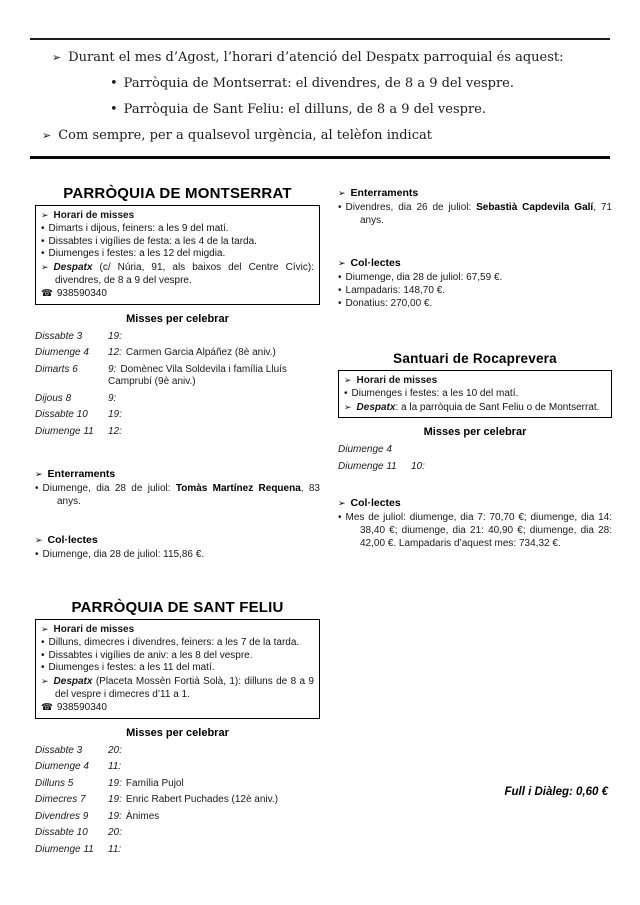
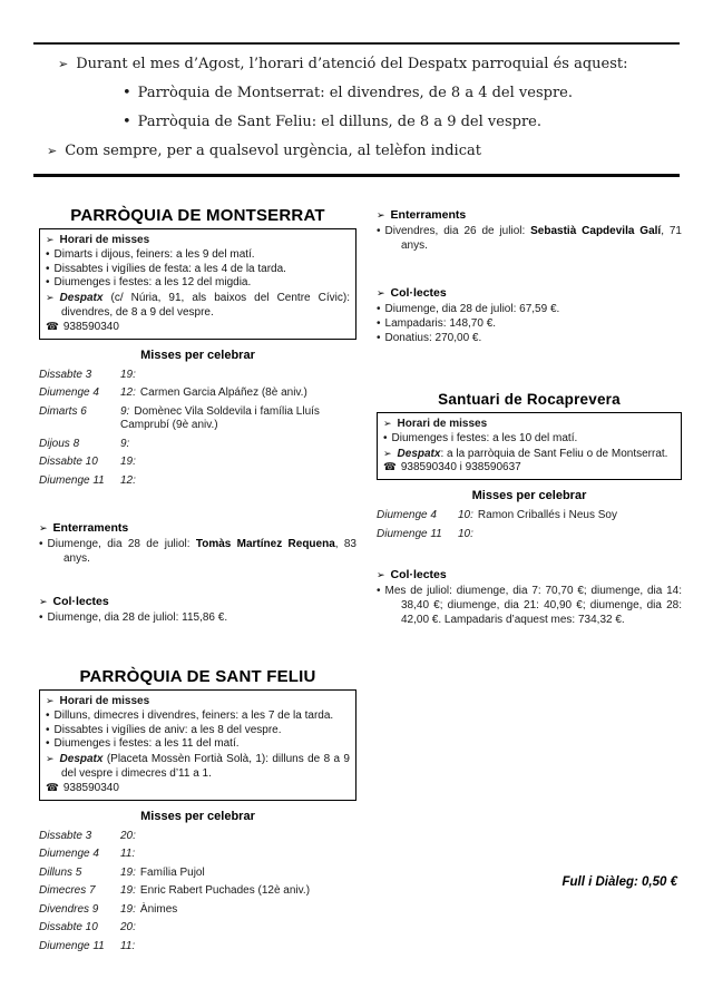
  ➢ Durant el mes d’Agost, l’horari d’atenció del Despatx parroquial és aquest:
- • Parròquia de Montserrat: el divendres, de 8 a 9 del vespre.
+ • Parròquia de Montserrat: el divendres, de 8 a 4 del vespre.
  • Parròquia de Sant Feliu: el dilluns, de 8 a 9 del vespre.
  ➢ Com sempre, per a qualsevol urgència, al telèfon indicat
  PARRÒQUIA DE MONTSERRAT
  ➢ Horari de misses
  • Dimarts i dijous, feiners: a les 9 del matí.
  • Dissabtes i vigílies de festa: a les 4 de la tarda.
  • Diumenges i festes: a les 12 del migdia.
  ➢ Despatx (c/ Núria, 91, als baixos del Centre Cívic): divendres, de 8 a 9 del vespre.
  ☎ 938590340
  Misses per celebrar
  Dissabte 3
  19:
  Diumenge 4
  12: Carmen Garcia Alpáñez (8è aniv.)
  Dimarts 6
  9: Domènec Vila Soldevila i família Lluís Camprubí (9è aniv.)
  Dijous 8
  9:
  Dissabte 10
  19:
  Diumenge 11
  12:
  ➢ Enterraments
  • Diumenge, dia 28 de juliol: Tomàs Martínez Requena, 83 anys.
  ➢ Col·lectes
  • Diumenge, dia 28 de juliol: 115,86 €.
  PARRÒQUIA DE SANT FELIU
  ➢ Horari de misses
  • Dilluns, dimecres i divendres, feiners: a les 7 de la tarda.
  • Dissabtes i vigílies de aniv: a les 8 del vespre.
  • Diumenges i festes: a les 11 del matí.
  ➢ Despatx (Placeta Mossèn Fortià Solà, 1): dilluns de 8 a 9 del vespre i dimecres d’11 a 1.
  ☎ 938590340
  Misses per celebrar
  Dissabte 3
  20:
  Diumenge 4
  11:
  Dilluns 5
  19: Família Pujol
  Dimecres 7
  19: Enric Rabert Puchades (12è aniv.)
  Divendres 9
  19: Ànimes
  Dissabte 10
  20:
  Diumenge 11
  11:
  ➢ Enterraments
  • Divendres, dia 26 de juliol: Sebastià Capdevila Galí, 71 anys.
  ➢ Col·lectes
  • Diumenge, dia 28 de juliol: 67,59 €.
  • Lampadaris: 148,70 €.
  • Donatius: 270,00 €.
  Santuari de Rocaprevera
  ➢ Horari de misses
  • Diumenges i festes: a les 10 del matí.
  ➢ Despatx: a la parròquia de Sant Feliu o de Montserrat.
+ ☎ 938590340 i 938590637
  Misses per celebrar
  Diumenge 4
+ 10: Ramon Criballés i Neus Soy
  Diumenge 11
  10:
  ➢ Col·lectes
  • Mes de juliol: diumenge, dia 7: 70,70 €; diumenge, dia 14: 38,40 €; diumenge, dia 21: 40,90 €; diumenge, dia 28: 42,00 €. Lampadaris d’aquest mes: 734,32 €.
- Full i Diàleg: 0,60 €
+ Full i Diàleg: 0,50 €
